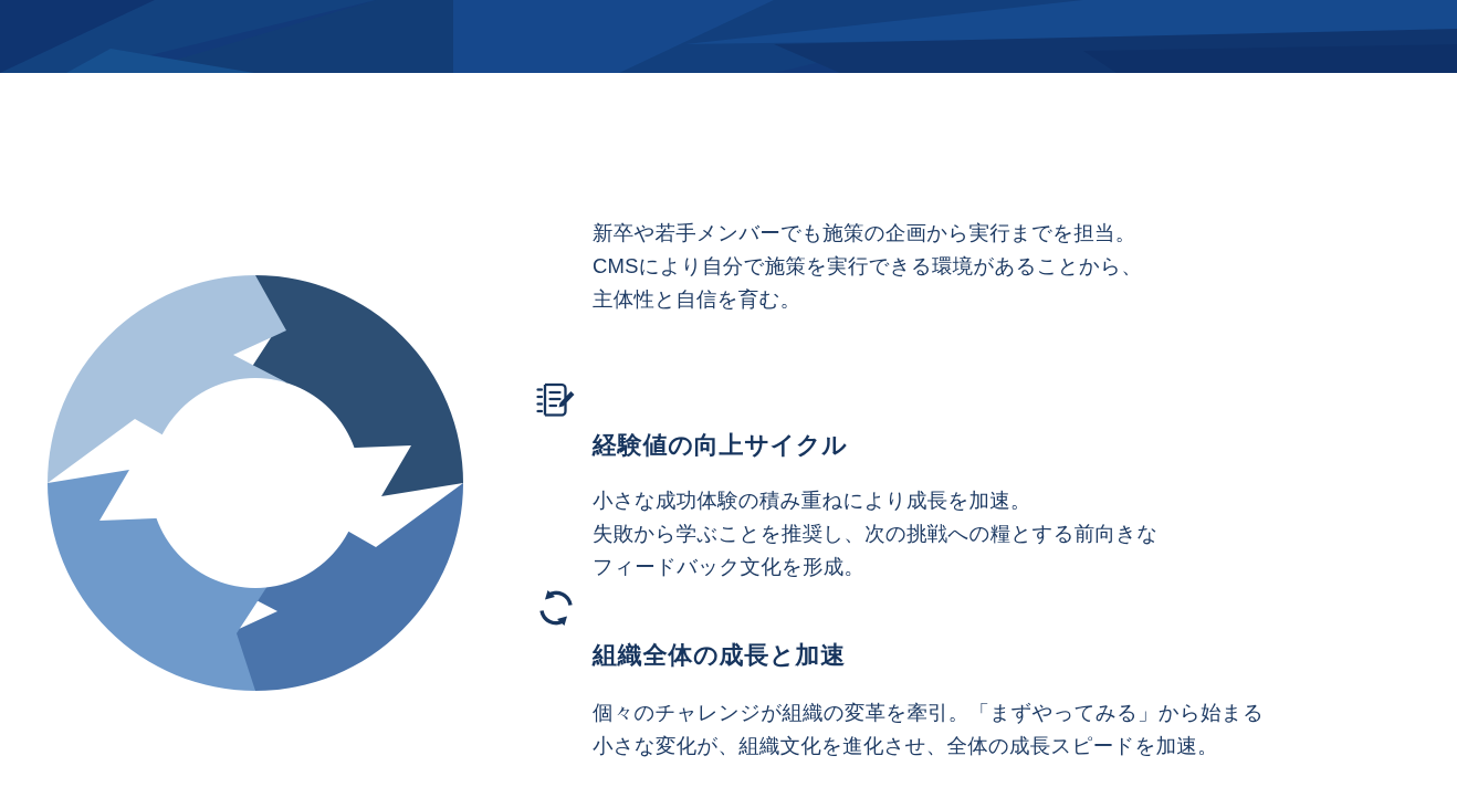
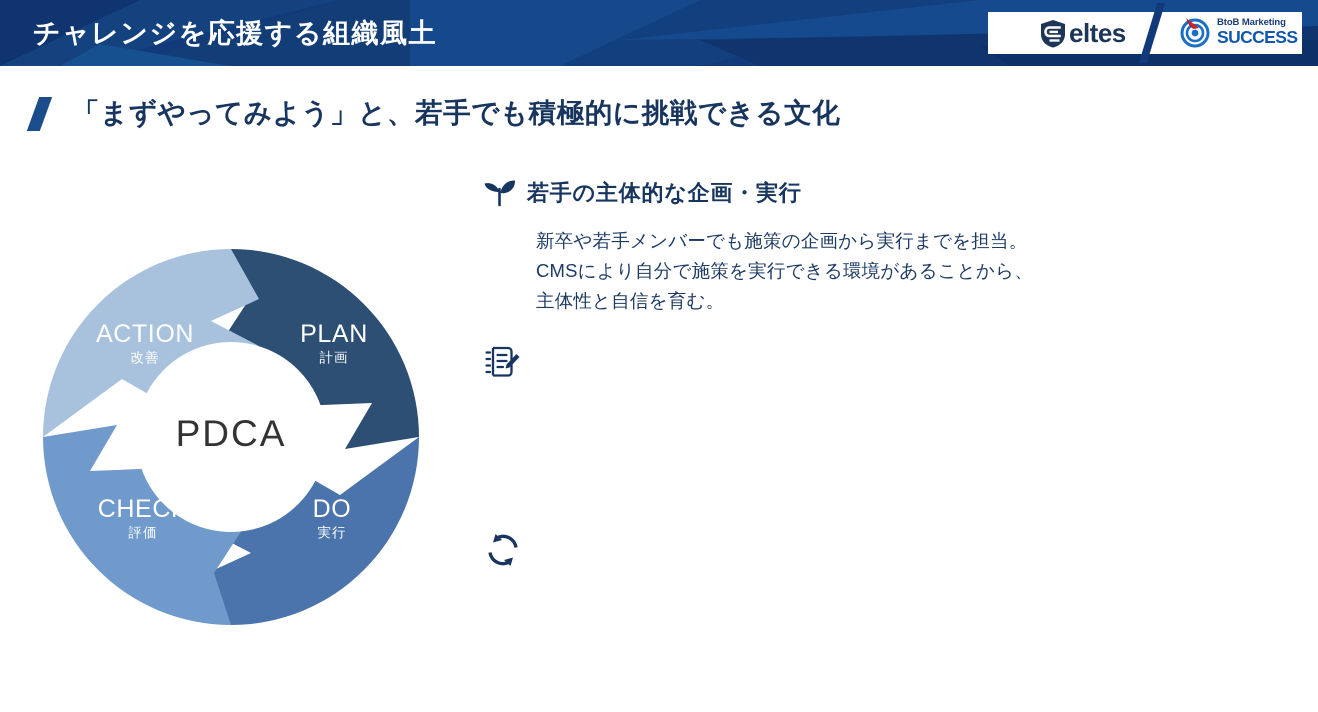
+ チャレンジを応援する組織風土
+ eltes
+ BtoB Marketing
+ SUCCESS
+ 「まずやってみよう」と、若手でも積極的に挑戦できる文化
+ PLAN
+ 計画
+ DO
+ 実行
+ CHECK
+ 評価
+ ACTION
+ 改善
+ PDCA
+ 若手の主体的な企画・実行
  新卒や若手メンバーでも施策の企画から実行までを担当。
  CMSにより自分で施策を実行できる環境があることから、
  主体性と自信を育む。
- 経験値の向上サイクル
- 小さな成功体験の積み重ねにより成長を加速。
- 失敗から学ぶことを推奨し、次の挑戦への糧とする前向きな
- フィードバック文化を形成。
- 組織全体の成長と加速
- 個々のチャレンジが組織の変革を牽引。「まずやってみる」から始まる
- 小さな変化が、組織文化を進化させ、全体の成長スピードを加速。
